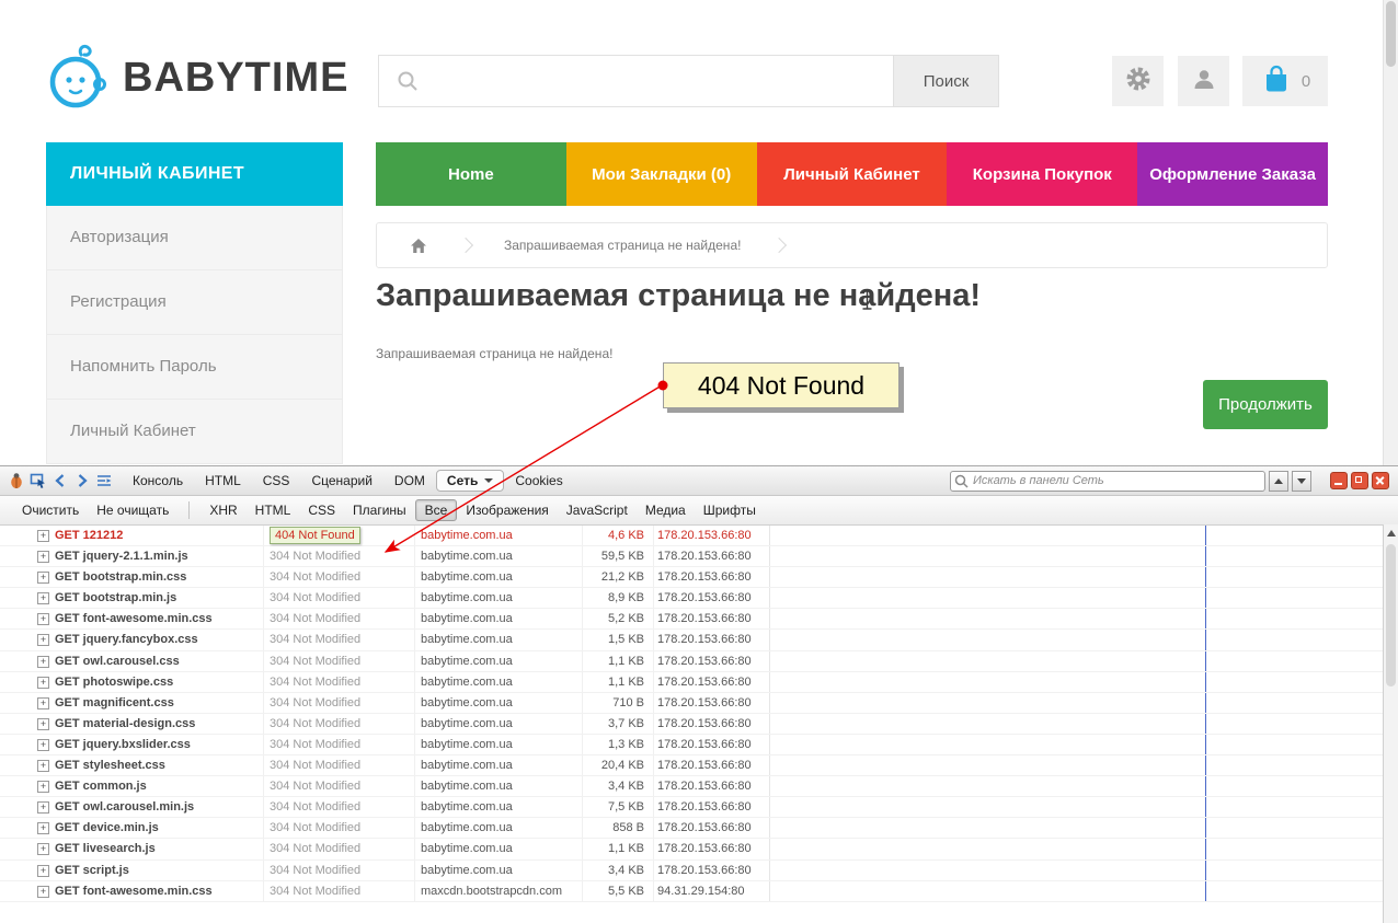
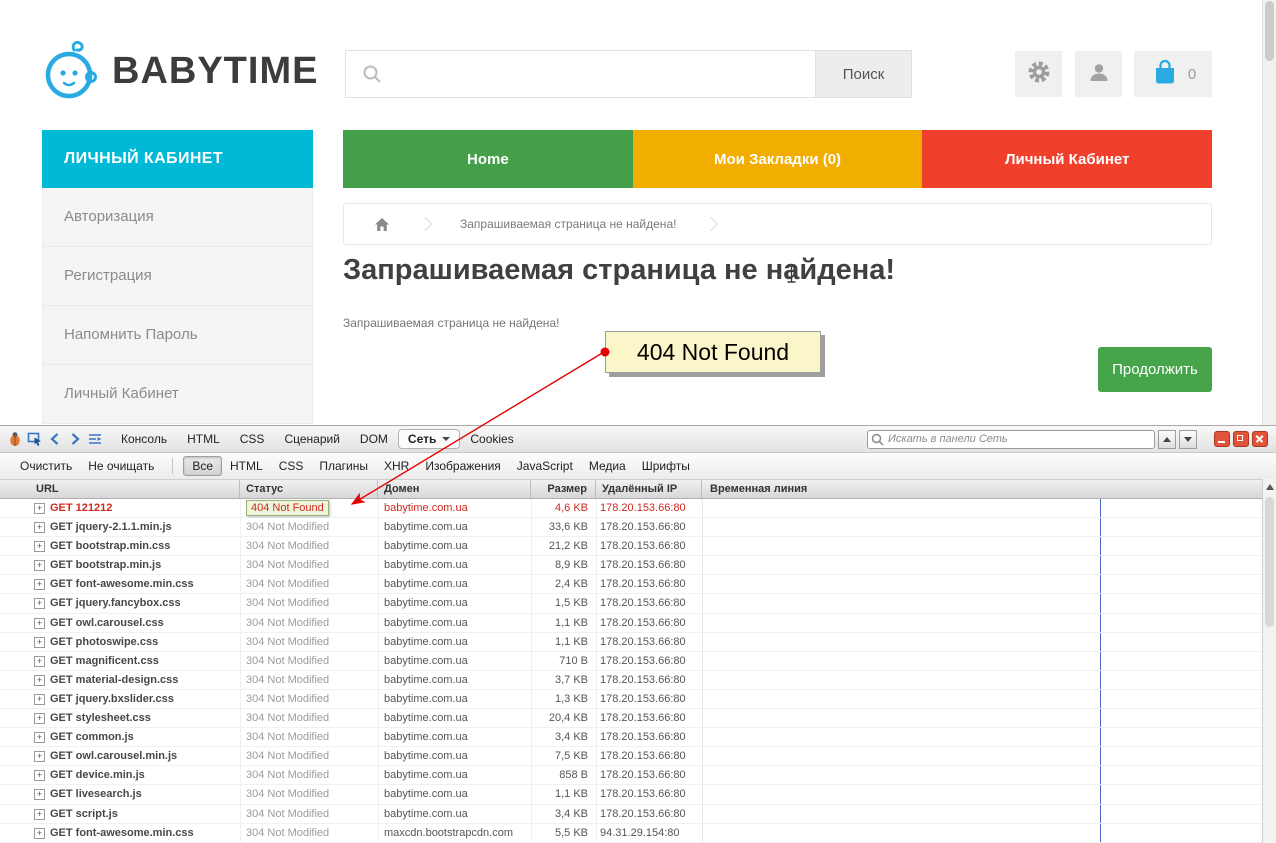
  BABYTIME
  Поиск
  0
  ЛИЧНЫЙ КАБИНЕТ
  Авторизация
  Регистрация
  Напомнить Пароль
  Личный Кабинет
  Home
  Мои Закладки (0)
  Личный Кабинет
- Корзина Покупок
- Оформление Заказа
  Запрашиваемая страница не найдена!
  Запрашиваемая страница не нйдена!
  Запрашиваемая страница не найдена!
  404 Not Found
  Продолжить
  Консоль
  HTML
  CSS
  Сценарий
  DOM
  Сеть
  Cookies
  Искать в панели Сеть
  Очистить
  Не очищать
- XHR
+ Все
  HTML
  CSS
  Плагины
- Все
+ XHR
  Изображения
  JavaScript
  Медиа
  Шрифты
+ URL
+ Статус
+ Домен
+ Размер
+ Удалённый IP
+ Временная линия
  +
  GET 121212
  404 Not Found
  babytime.com.ua
  4,6 KB
  178.20.153.66:80
  +
  GET jquery-2.1.1.min.js
  304 Not Modified
  babytime.com.ua
- 59,5 KB
+ 33,6 KB
  178.20.153.66:80
  +
  GET bootstrap.min.css
  304 Not Modified
  babytime.com.ua
  21,2 KB
  178.20.153.66:80
  +
  GET bootstrap.min.js
  304 Not Modified
  babytime.com.ua
  8,9 KB
  178.20.153.66:80
  +
  GET font-awesome.min.css
  304 Not Modified
  babytime.com.ua
- 5,2 KB
+ 2,4 KB
  178.20.153.66:80
  +
  GET jquery.fancybox.css
  304 Not Modified
  babytime.com.ua
  1,5 KB
  178.20.153.66:80
  +
  GET owl.carousel.css
  304 Not Modified
  babytime.com.ua
  1,1 KB
  178.20.153.66:80
  +
  GET photoswipe.css
  304 Not Modified
  babytime.com.ua
  1,1 KB
  178.20.153.66:80
  +
  GET magnificent.css
  304 Not Modified
  babytime.com.ua
  710 B
  178.20.153.66:80
  +
  GET material-design.css
  304 Not Modified
  babytime.com.ua
  3,7 KB
  178.20.153.66:80
  +
  GET jquery.bxslider.css
  304 Not Modified
  babytime.com.ua
  1,3 KB
  178.20.153.66:80
  +
  GET stylesheet.css
  304 Not Modified
  babytime.com.ua
  20,4 KB
  178.20.153.66:80
  +
  GET common.js
  304 Not Modified
  babytime.com.ua
  3,4 KB
  178.20.153.66:80
  +
  GET owl.carousel.min.js
  304 Not Modified
  babytime.com.ua
  7,5 KB
  178.20.153.66:80
  +
  GET device.min.js
  304 Not Modified
  babytime.com.ua
  858 B
  178.20.153.66:80
  +
  GET livesearch.js
  304 Not Modified
  babytime.com.ua
  1,1 KB
  178.20.153.66:80
  +
  GET script.js
  304 Not Modified
  babytime.com.ua
  3,4 KB
  178.20.153.66:80
  +
  GET font-awesome.min.css
  304 Not Modified
  maxcdn.bootstrapcdn.com
  5,5 KB
  94.31.29.154:80
